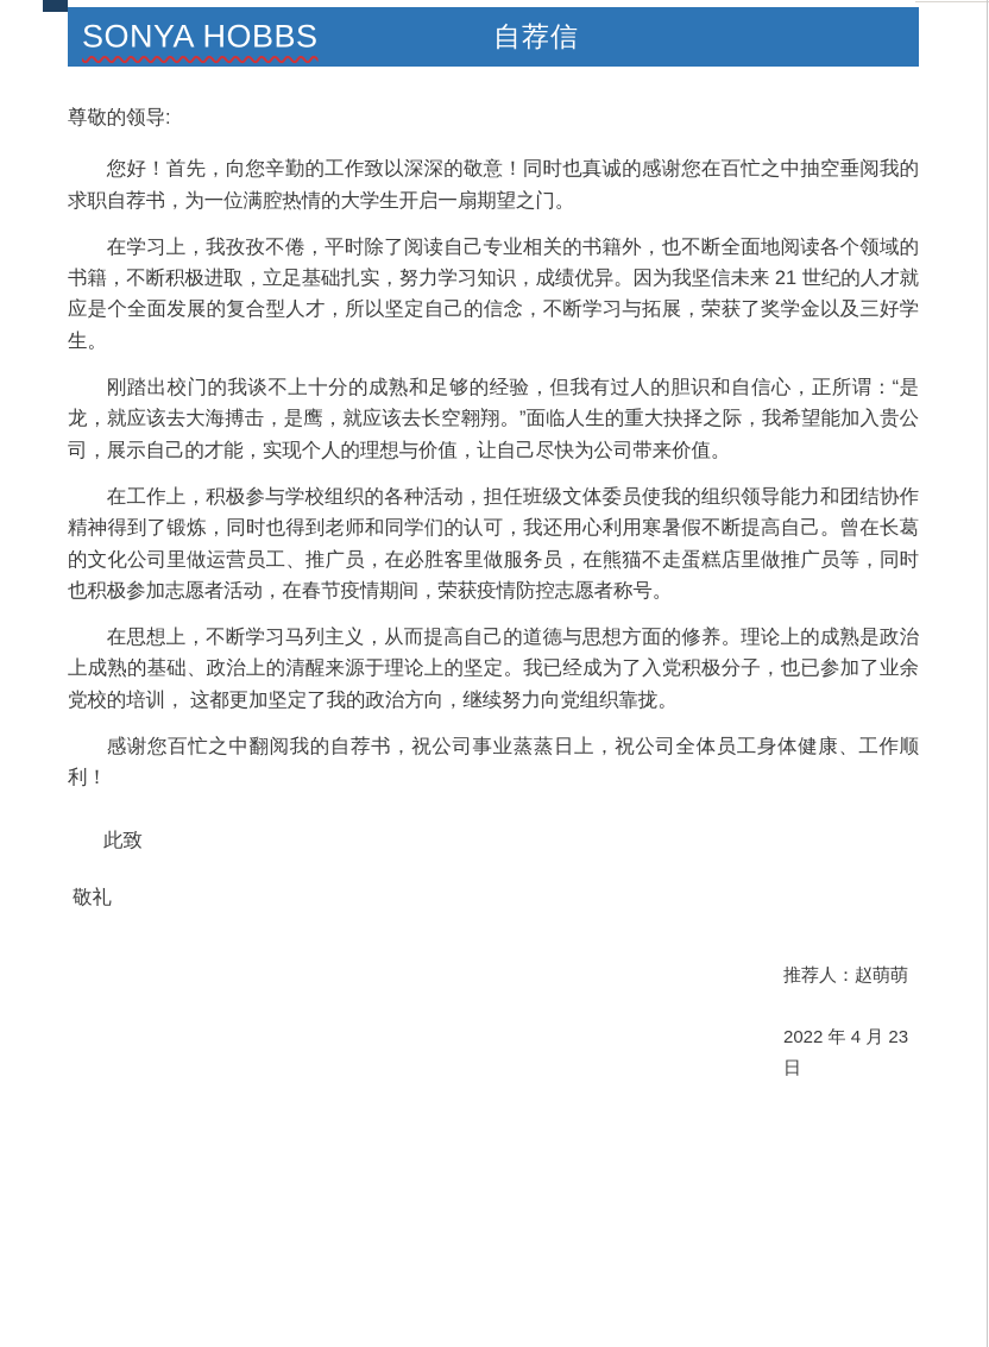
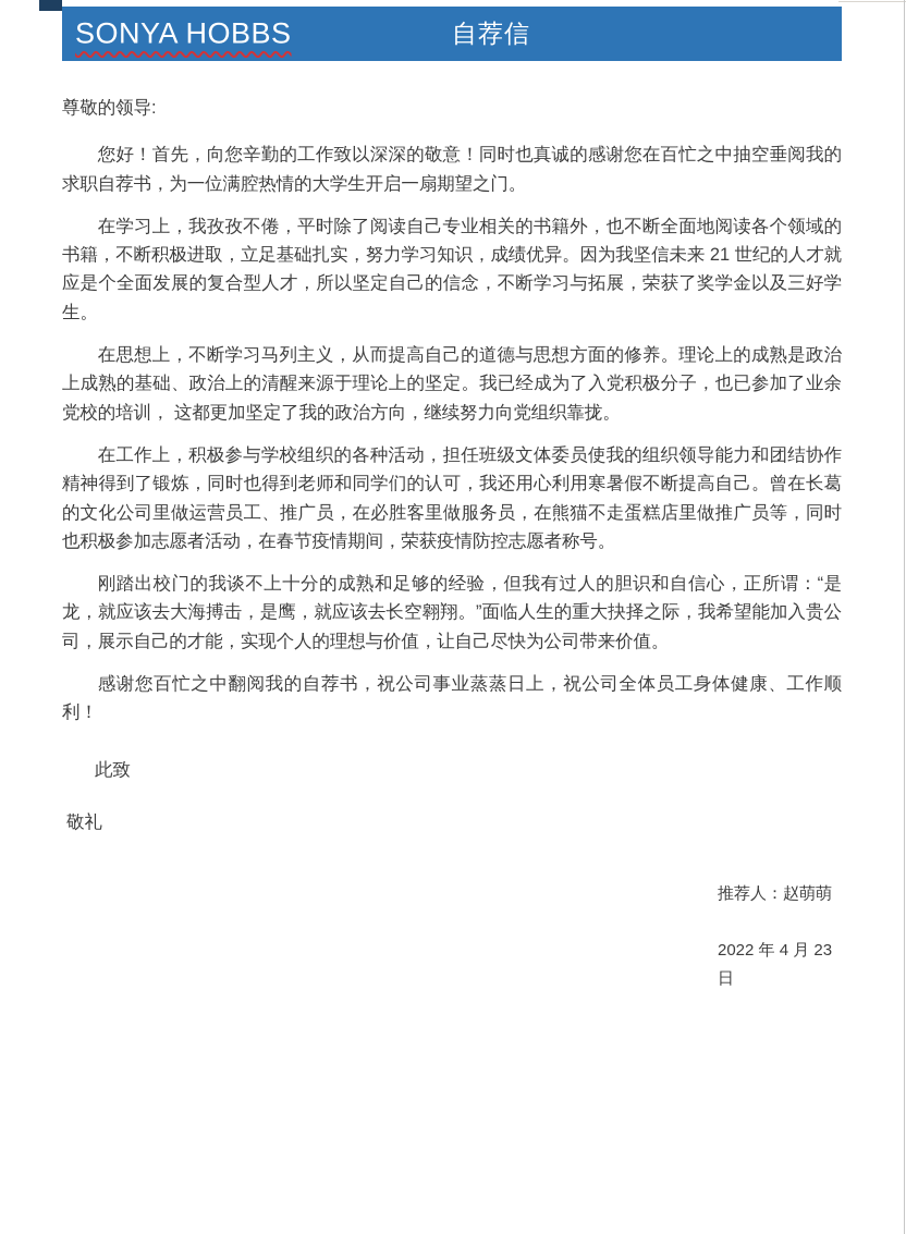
  SONYA HOBBS
  自荐信
  尊敬的领导:
  您好！首先，向您辛勤的工作致以深深的敬意！同时也真诚的感谢您在百忙之中抽空垂阅我的求职自荐书，为一位满腔热情的大学生开启一扇期望之门。
  在学习上，我孜孜不倦，平时除了阅读自己专业相关的书籍外，也不断全面地阅读各个领域的书籍，不断积极进取，立足基础扎实，努力学习知识，成绩优异。因为我坚信未来 21 世纪的人才就应是个全面发展的复合型人才，所以坚定自己的信念，不断学习与拓展，荣获了奖学金以及三好学生。
- 刚踏出校门的我谈不上十分的成熟和足够的经验，但我有过人的胆识和自信心，正所谓：“是龙，就应该去大海搏击，是鹰，就应该去长空翱翔。”面临人生的重大抉择之际，我希望能加入贵公司，展示自己的才能，实现个人的理想与价值，让自己尽快为公司带来价值。
+ 在思想上，不断学习马列主义，从而提高自己的道德与思想方面的修养。理论上的成熟是政治上成熟的基础、政治上的清醒来源于理论上的坚定。我已经成为了入党积极分子，也已参加了业余党校的培训， 这都更加坚定了我的政治方向，继续努力向党组织靠拢。
  在工作上，积极参与学校组织的各种活动，担任班级文体委员使我的组织领导能力和团结协作精神得到了锻炼，同时也得到老师和同学们的认可，我还用心利用寒暑假不断提高自己。曾在长葛的文化公司里做运营员工、推广员，在必胜客里做服务员，在熊猫不走蛋糕店里做推广员等，同时也积极参加志愿者活动，在春节疫情期间，荣获疫情防控志愿者称号。
- 在思想上，不断学习马列主义，从而提高自己的道德与思想方面的修养。理论上的成熟是政治上成熟的基础、政治上的清醒来源于理论上的坚定。我已经成为了入党积极分子，也已参加了业余党校的培训， 这都更加坚定了我的政治方向，继续努力向党组织靠拢。
+ 刚踏出校门的我谈不上十分的成熟和足够的经验，但我有过人的胆识和自信心，正所谓：“是龙，就应该去大海搏击，是鹰，就应该去长空翱翔。”面临人生的重大抉择之际，我希望能加入贵公司，展示自己的才能，实现个人的理想与价值，让自己尽快为公司带来价值。
  感谢您百忙之中翻阅我的自荐书，祝公司事业蒸蒸日上，祝公司全体员工身体健康、工作顺利！
  此致
  敬礼
  推荐人：赵萌萌
  2022 年 4 月 23 日
